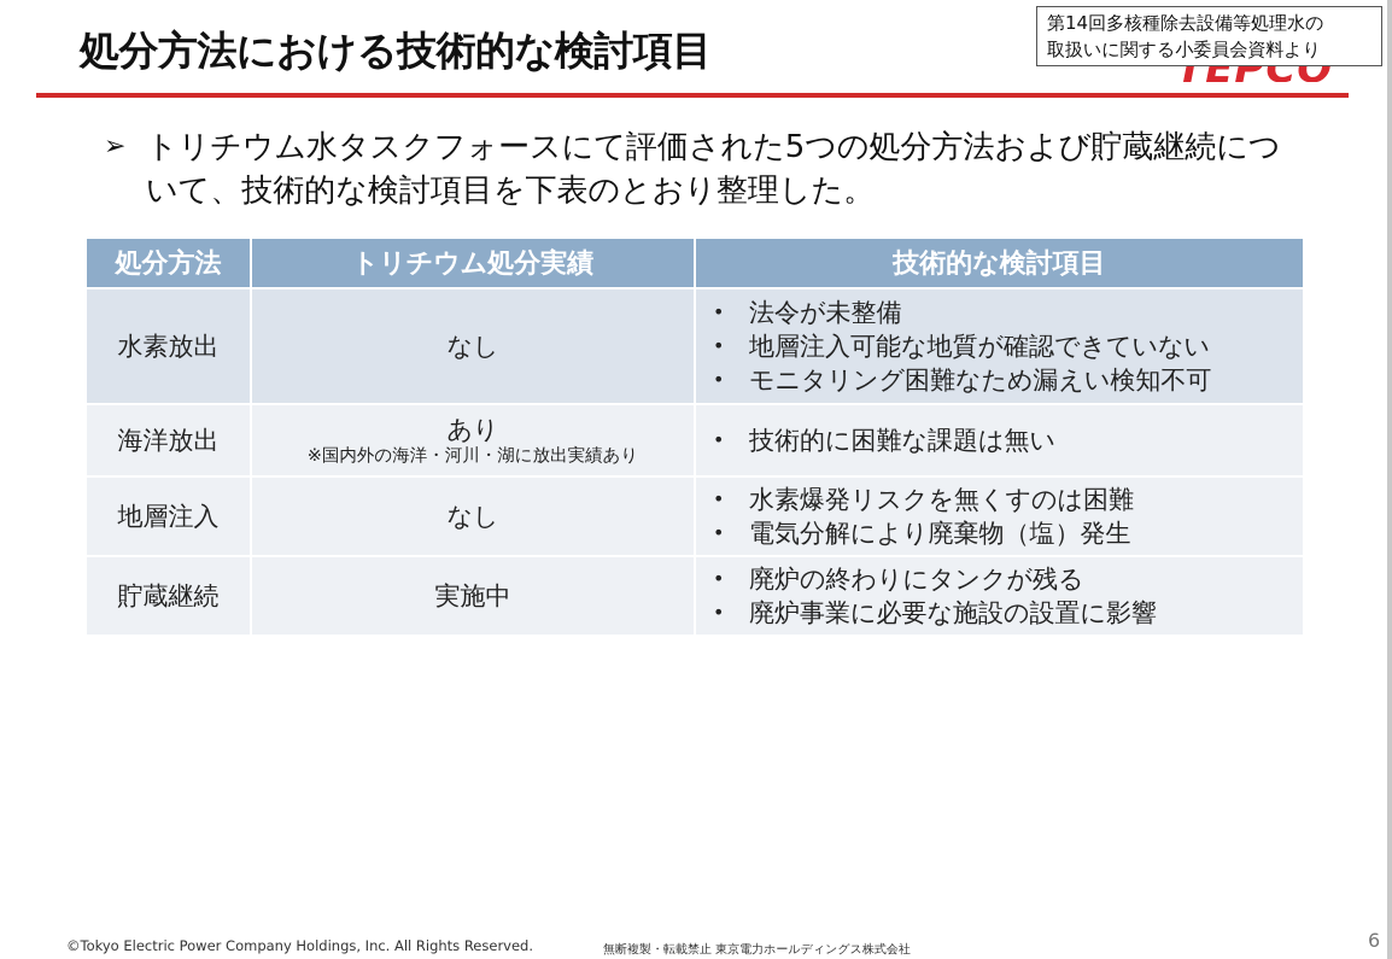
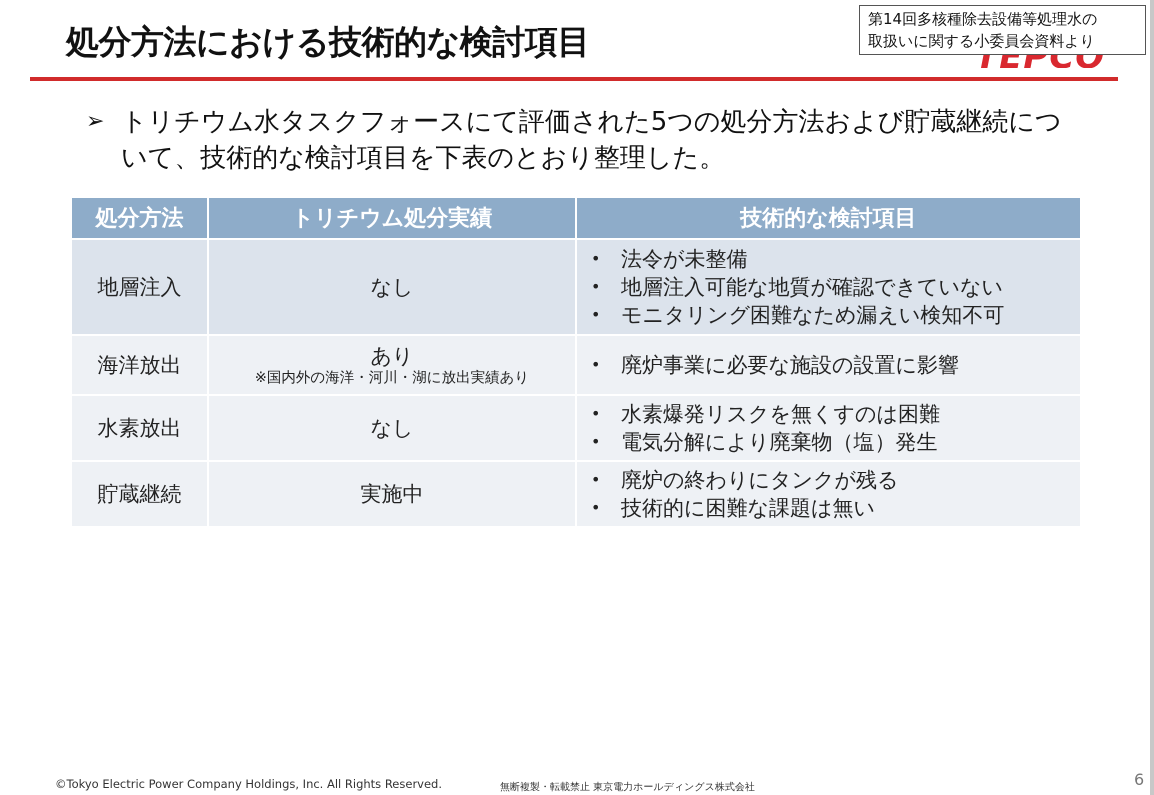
  処分方法における技術的な検討項目
  TEPCO
  第14回多核種除去設備等処理水の
  取扱いに関する小委員会資料より
  ➢
  トリチウム水タスクフォースにて評価された5つの処分方法および貯蔵継続について、技術的な検討項目を下表のとおり整理した。
  処分方法	トリチウム処分実績	技術的な検討項目
- 水素放出	なし	法令が未整備 地層注入可能な地質が確認できていない モニタリング困難なため漏えい検知不可
+ 地層注入	なし	法令が未整備 地層注入可能な地質が確認できていない モニタリング困難なため漏えい検知不可
- 海洋放出	あり ※国内外の海洋・河川・湖に放出実績あり	技術的に困難な課題は無い
+ 海洋放出	あり ※国内外の海洋・河川・湖に放出実績あり	廃炉事業に必要な施設の設置に影響
- 地層注入	なし	水素爆発リスクを無くすのは困難 電気分解により廃棄物（塩）発生
+ 水素放出	なし	水素爆発リスクを無くすのは困難 電気分解により廃棄物（塩）発生
- 貯蔵継続	実施中	廃炉の終わりにタンクが残る 廃炉事業に必要な施設の設置に影響
+ 貯蔵継続	実施中	廃炉の終わりにタンクが残る 技術的に困難な課題は無い
  ©Tokyo Electric Power Company Holdings, Inc. All Rights Reserved.
  無断複製・転載禁止 東京電力ホールディングス株式会社
  6
